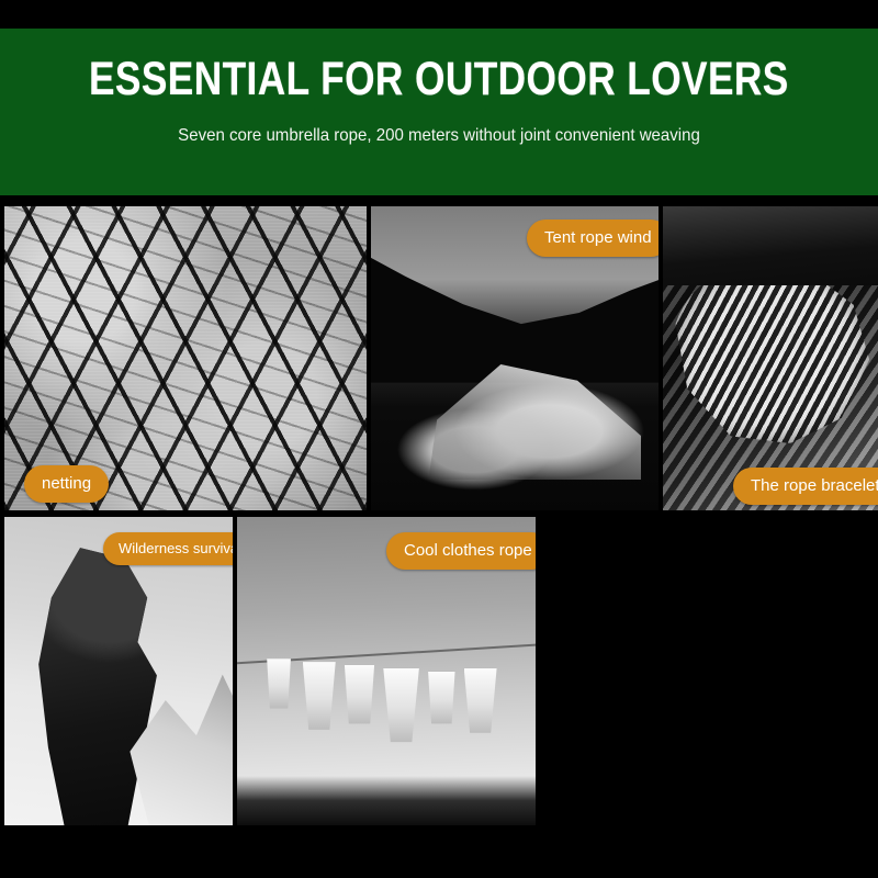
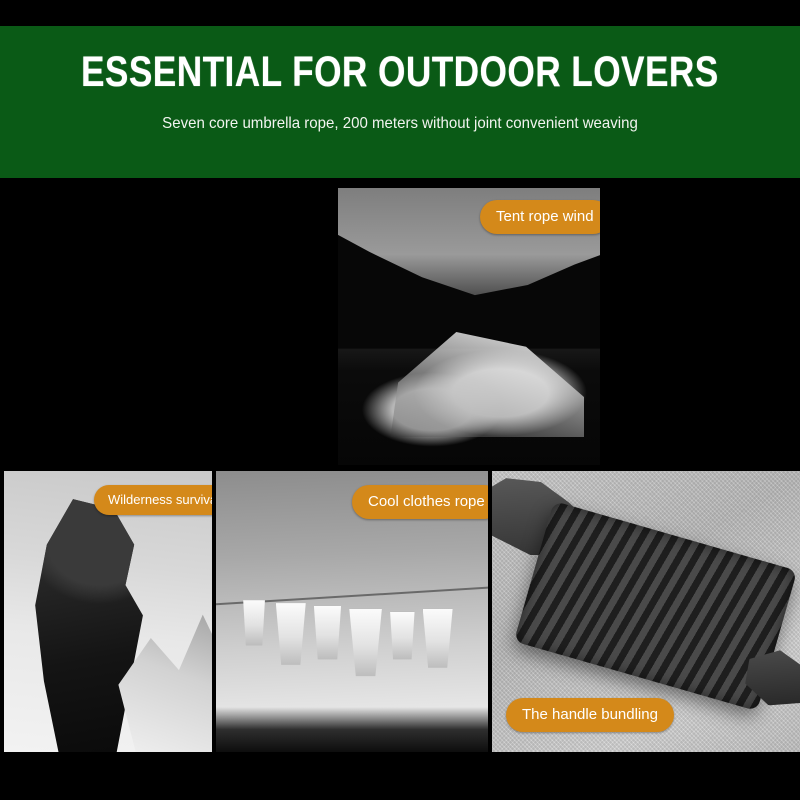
  ESSENTIAL FOR OUTDOOR LOVERS
  Seven core umbrella rope, 200 meters without joint convenient weaving
- netting
  Tent rope wind
- The rope bracelet
  Wilderness surviv
  Cool clothes rope
+ The handle bundling
